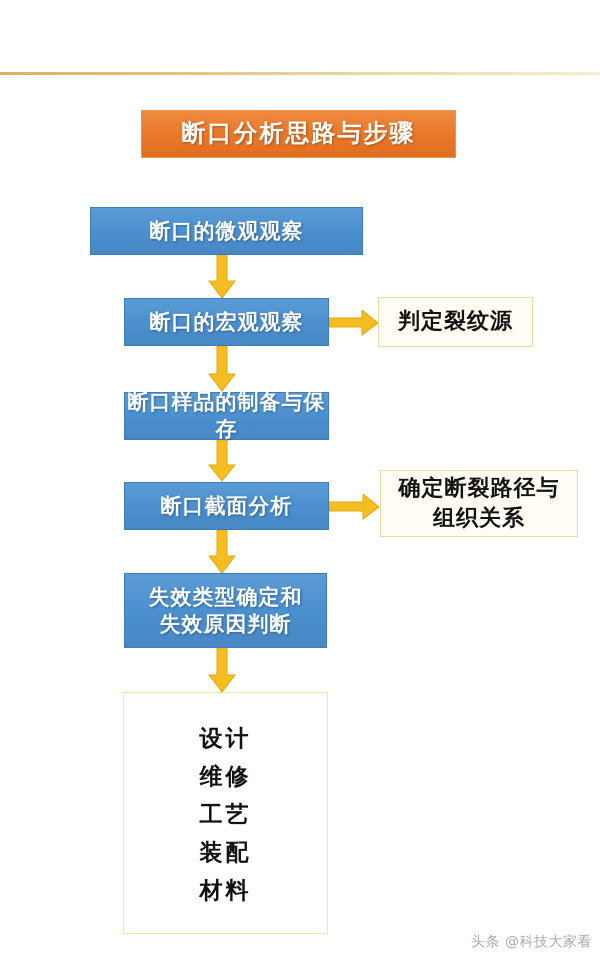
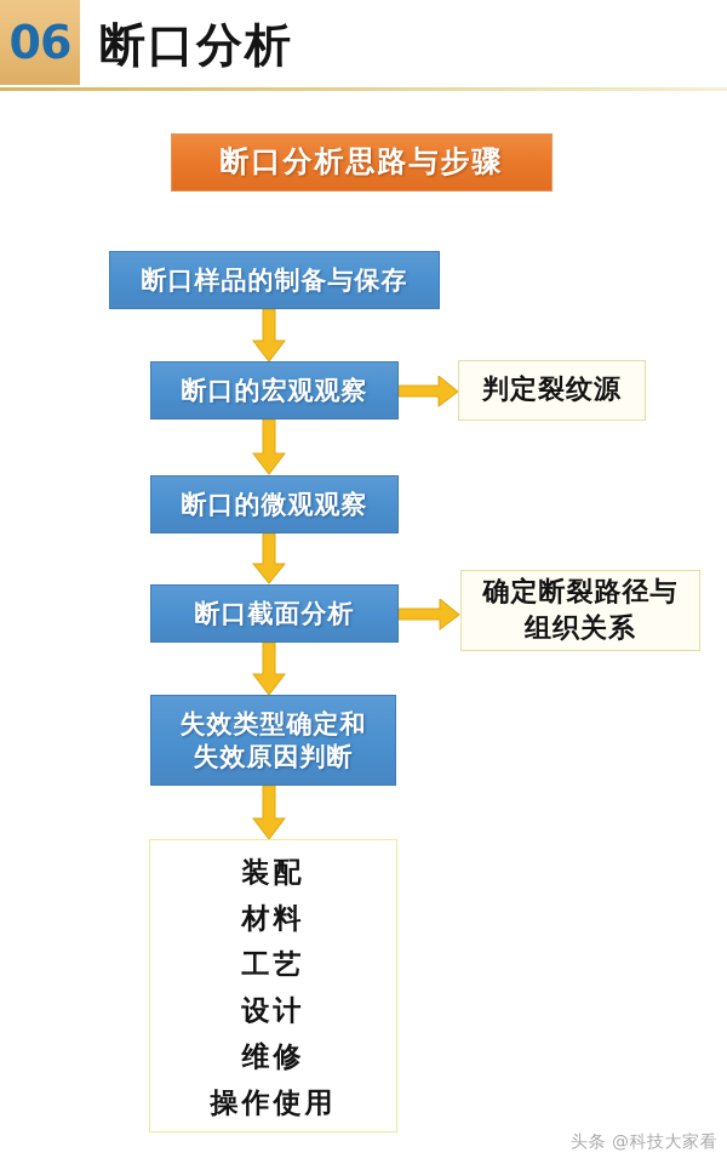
+ 06
+ 断口分析
  断口分析思路与步骤
- 断口的微观观察
+ 断口样品的制备与保存
  断口的宏观观察
  判定裂纹源
- 断口样品的制备与保存
+ 断口的微观观察
  断口截面分析
  确定断裂路径与
  组织关系
  失效类型确定和
  失效原因判断
- 设计
+ 装配
- 维修
+ 材料
  工艺
- 装配
+ 设计
- 材料
+ 维修
+ 操作使用
  头条 @科技大家看
